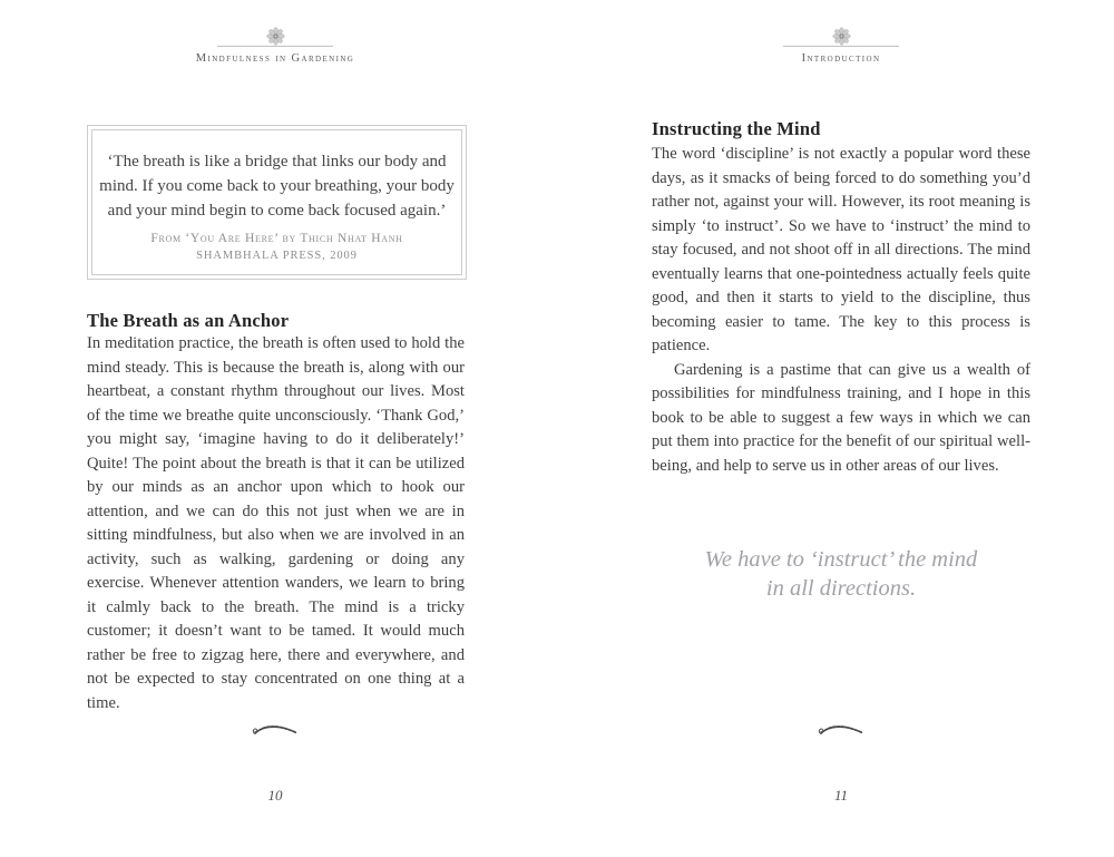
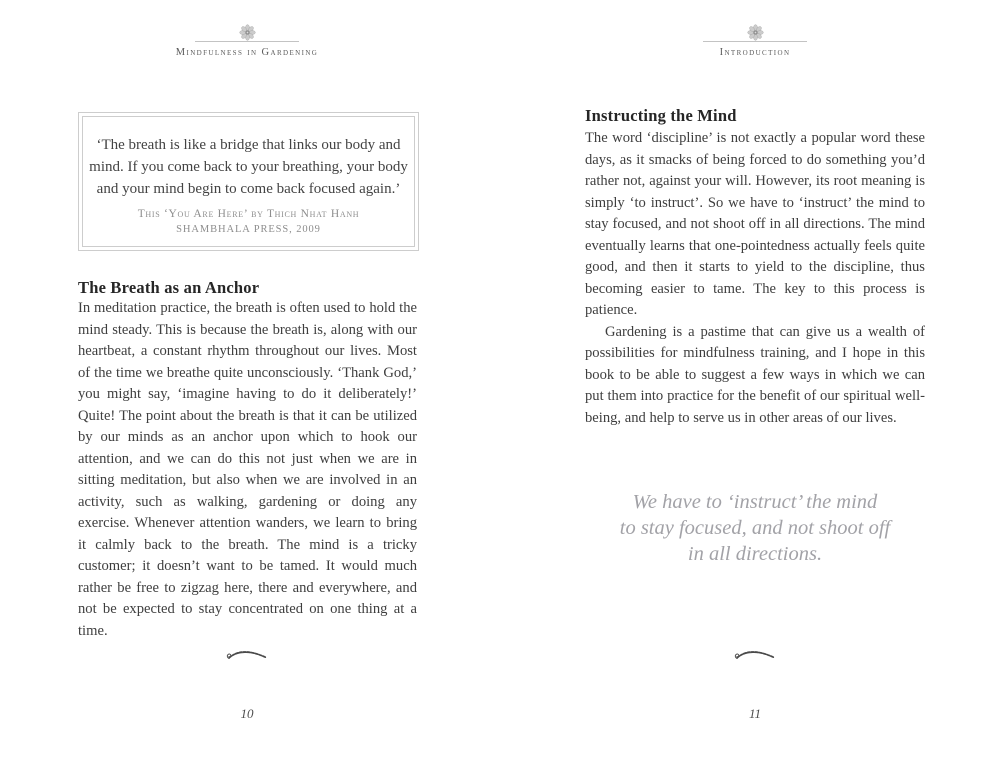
  Mindfulness in Gardening
  ‘The breath is like a bridge that links our body and
  mind. If you come back to your breathing, your body
  and your mind begin to come back focused again.’
- From ‘You Are Here’ by Thich Nhat Hanh
+ This ‘You Are Here’ by Thich Nhat Hanh
  SHAMBHALA PRESS, 2009
  The Breath as an Anchor
- In meditation practice, the breath is often used to hold the mind steady. This is because the breath is, along with our heartbeat, a constant rhythm throughout our lives. Most of the time we breathe quite unconsciously. ‘Thank God,’ you might say, ‘imagine having to do it deliberately!’ Quite! The point about the breath is that it can be utilized by our minds as an anchor upon which to hook our attention, and we can do this not just when we are in sitting mindfulness, but also when we are involved in an activity, such as walking, gardening or doing any exercise. Whenever attention wanders, we learn to bring it calmly back to the breath. The mind is a tricky customer; it doesn’t want to be tamed. It would much rather be free to zigzag here, there and everywhere, and not be expected to stay concentrated on one thing at a time.
+ In meditation practice, the breath is often used to hold the mind steady. This is because the breath is, along with our heartbeat, a constant rhythm throughout our lives. Most of the time we breathe quite unconsciously. ‘Thank God,’ you might say, ‘imagine having to do it deliberately!’ Quite! The point about the breath is that it can be utilized by our minds as an anchor upon which to hook our attention, and we can do this not just when we are in sitting meditation, but also when we are involved in an activity, such as walking, gardening or doing any exercise. Whenever attention wanders, we learn to bring it calmly back to the breath. The mind is a tricky customer; it doesn’t want to be tamed. It would much rather be free to zigzag here, there and everywhere, and not be expected to stay concentrated on one thing at a time.
  10
  Introduction
  Instructing the Mind
  The word ‘discipline’ is not exactly a popular word these days, as it smacks of being forced to do something you’d rather not, against your will. However, its root meaning is simply ‘to instruct’. So we have to ‘instruct’ the mind to stay focused, and not shoot off in all directions. The mind eventually learns that one-pointedness actually feels quite good, and then it starts to yield to the discipline, thus becoming easier to tame. The key to this process is patience.
  Gardening is a pastime that can give us a wealth of possibilities for mindfulness training, and I hope in this book to be able to suggest a few ways in which we can put them into practice for the benefit of our spiritual well-being, and help to serve us in other areas of our lives.
  We have to ‘instruct’ the mind
+ to stay focused, and not shoot off
  in all directions.
  11
